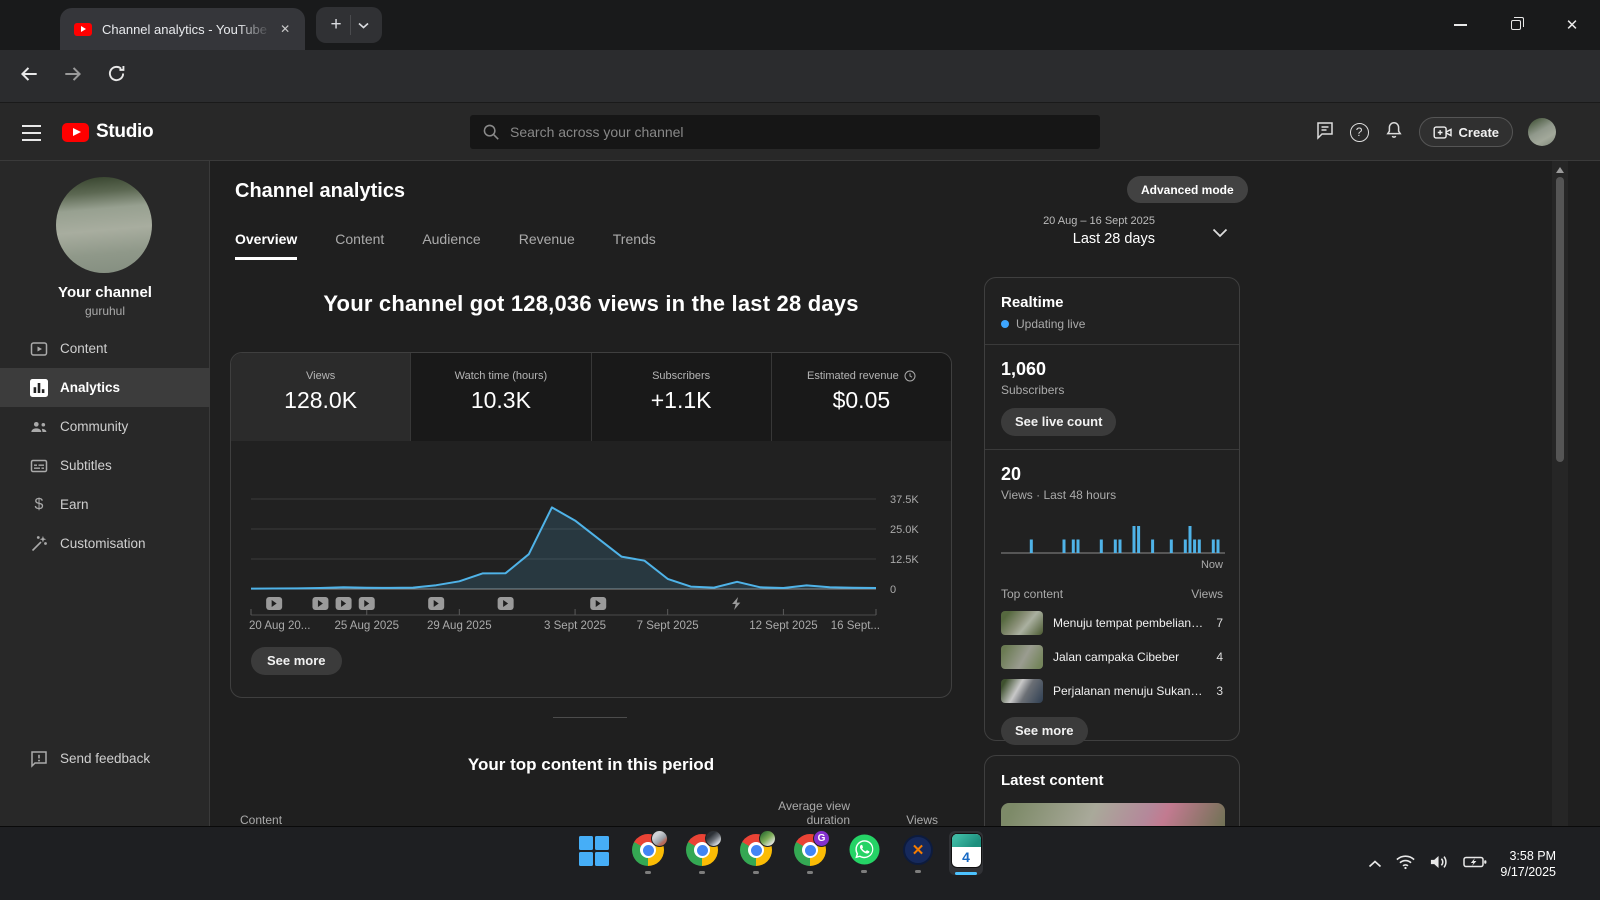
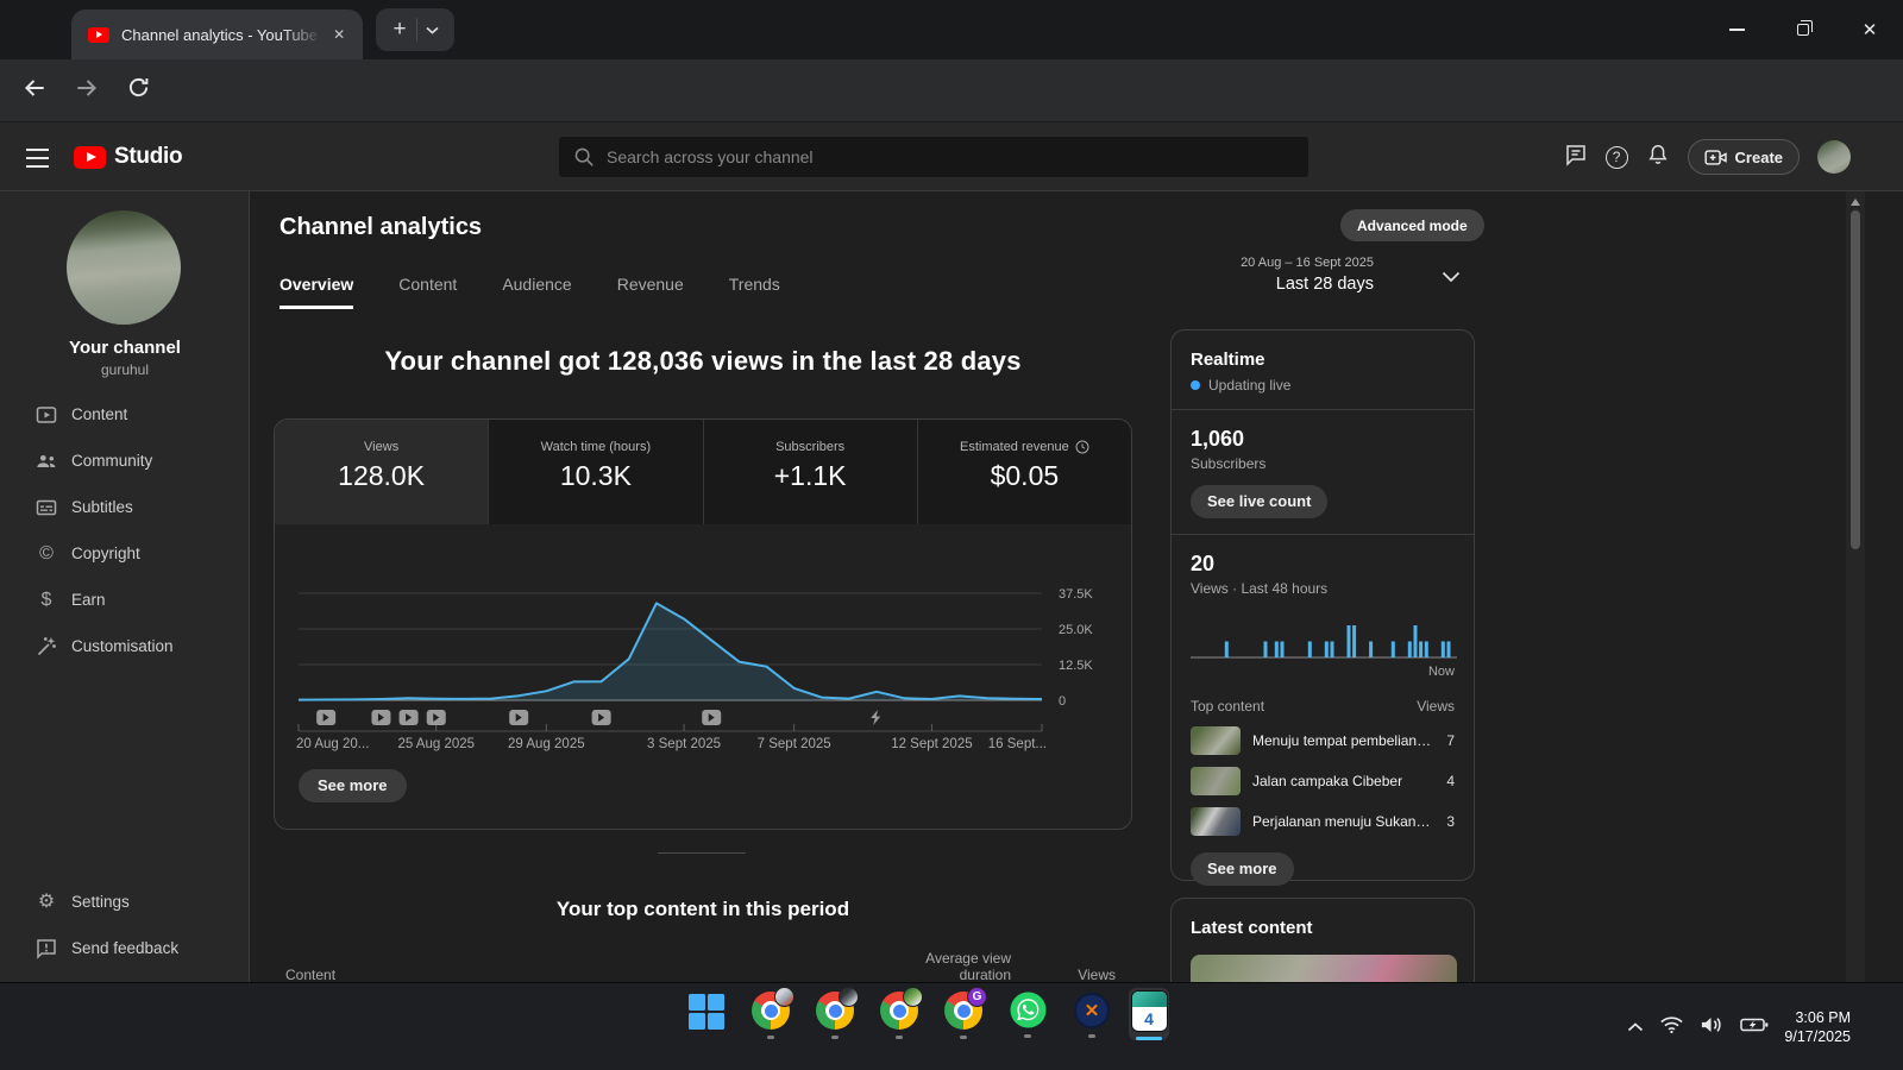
  Channel analytics - YouTube
  ✕
  +
  ✕
  Studio
  Search across your channel
  ?
  Create
  Your channel
  guruhul
  Content
- Analytics
  Community
  Subtitles
+ ©
+ Copyright
  $
  Earn
  Customisation
+ ⚙
+ Settings
  Send feedback
  Channel analytics
  Advanced mode
  20 Aug – 16 Sept 2025
  Last 28 days
  Overview
  Content
  Audience
  Revenue
  Trends
  Your channel got 128,036 views in the last 28 days
  Views
  128.0K
  Watch time (hours)
  10.3K
  Subscribers
  +1.1K
  Estimated revenue
  $0.05
  0
  12.5K
  25.0K
  37.5K
  20 Aug 20...
  25 Aug 2025
  29 Aug 2025
  3 Sept 2025
  7 Sept 2025
  12 Sept 2025
  16 Sept...
  See more
  Your top content in this period
  Content
  Average view duration
  Views
  Realtime
  Updating live
  1,060
  Subscribers
  See live count
  20
  Views · Last 48 hours
  Now
  Top content
  Views
  Menuju tempat pembelian ik
  7
  Jalan campaka Cibeber
  4
  Perjalanan menuju Sukanag
  3
  See more
  Latest content
  G
  ✕
  4
- 3:58 PM
+ 3:06 PM
  9/17/2025
